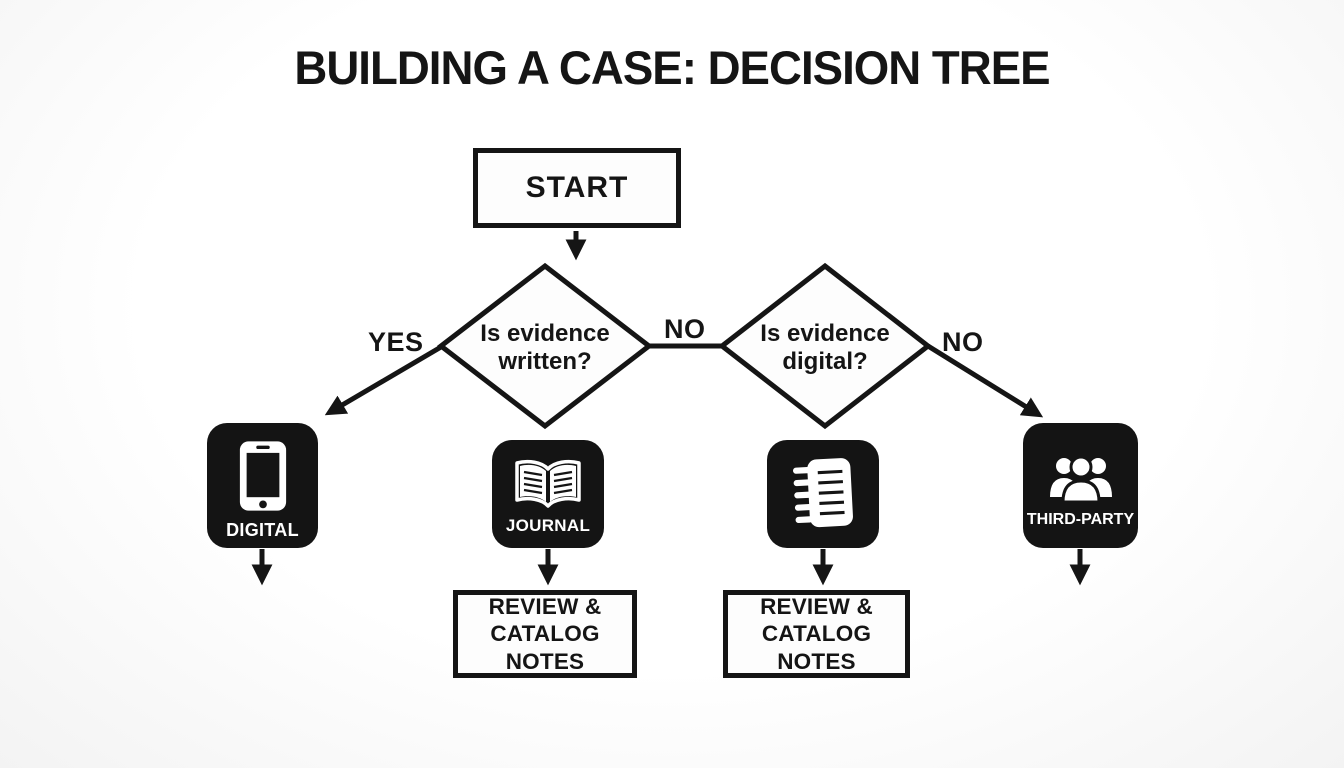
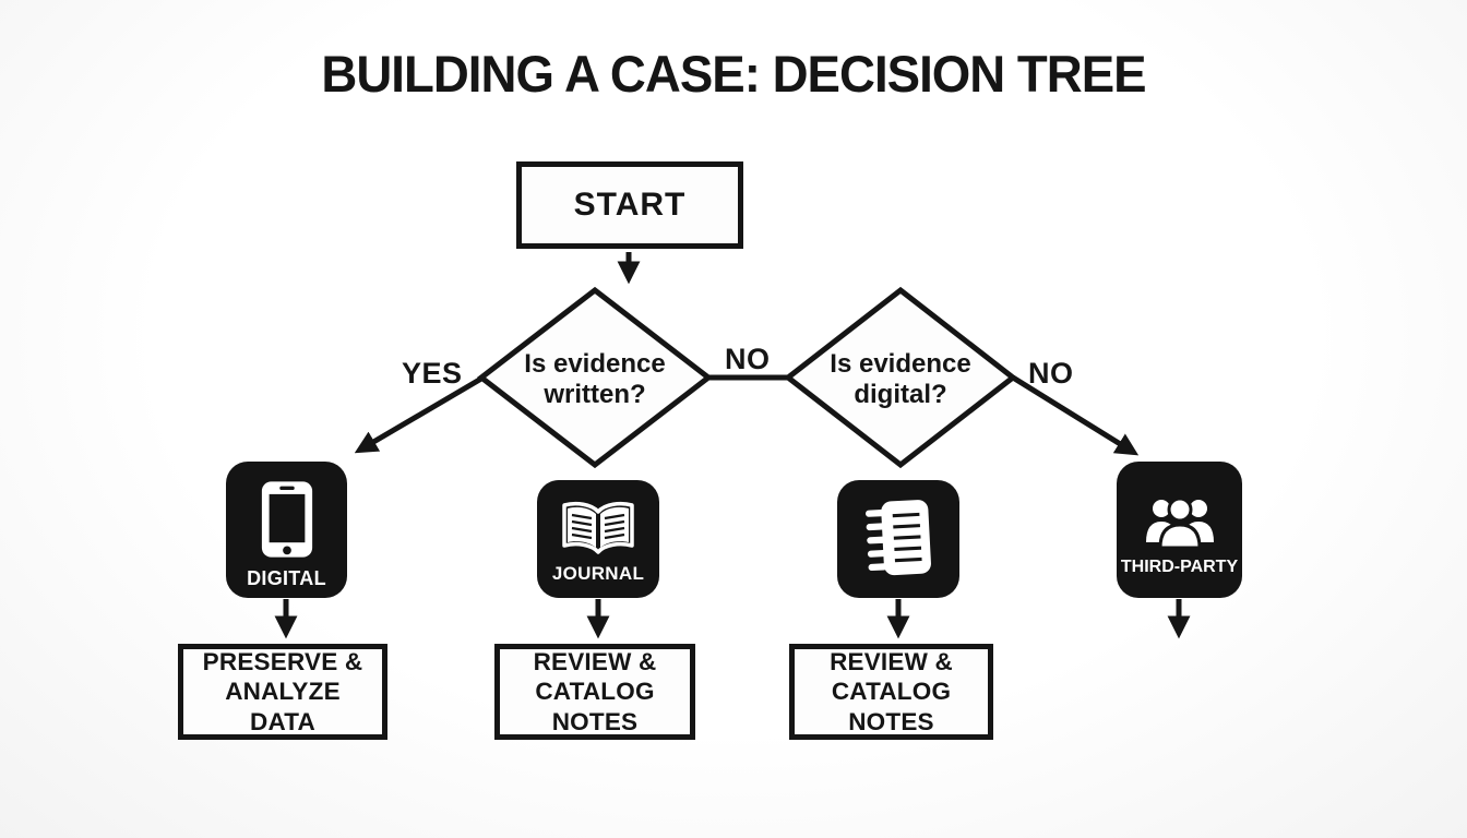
  BUILDING A CASE: DECISION TREE
  START
  Is evidence
  written?
  Is evidence
  digital?
  YES
  NO
  NO
  DIGITAL
  JOURNAL
  THIRD-PARTY
+ PRESERVE &
+ ANALYZE
+ DATA
  REVIEW &
  CATALOG
  NOTES
  REVIEW &
  CATALOG
  NOTES
